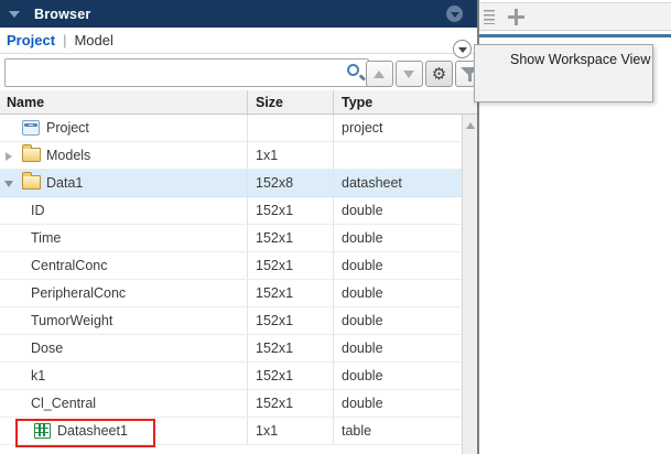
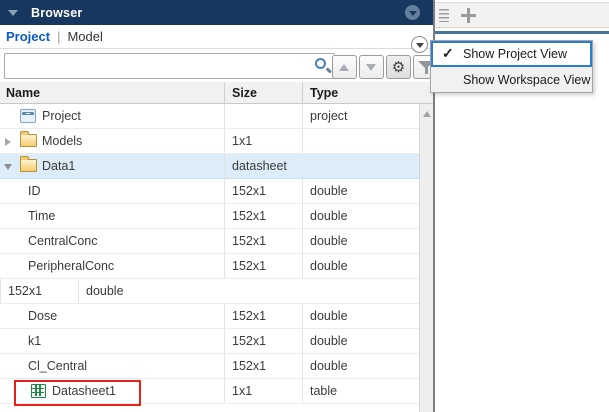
  Browser
  Project
  |
  Model
  ⚙
  Name
  Size
  Type
  Project
  project
  Models
  1x1
  Data1
- 152x8
  datasheet
  ID
  152x1
  double
  Time
  152x1
  double
  CentralConc
  152x1
  double
  PeripheralConc
  152x1
  double
- TumorWeight
  152x1
  double
  Dose
  152x1
  double
  k1
  152x1
  double
  Cl_Central
  152x1
  double
  Datasheet1
  1x1
  table
+ ✓
+ Show Project View
  Show Workspace View
